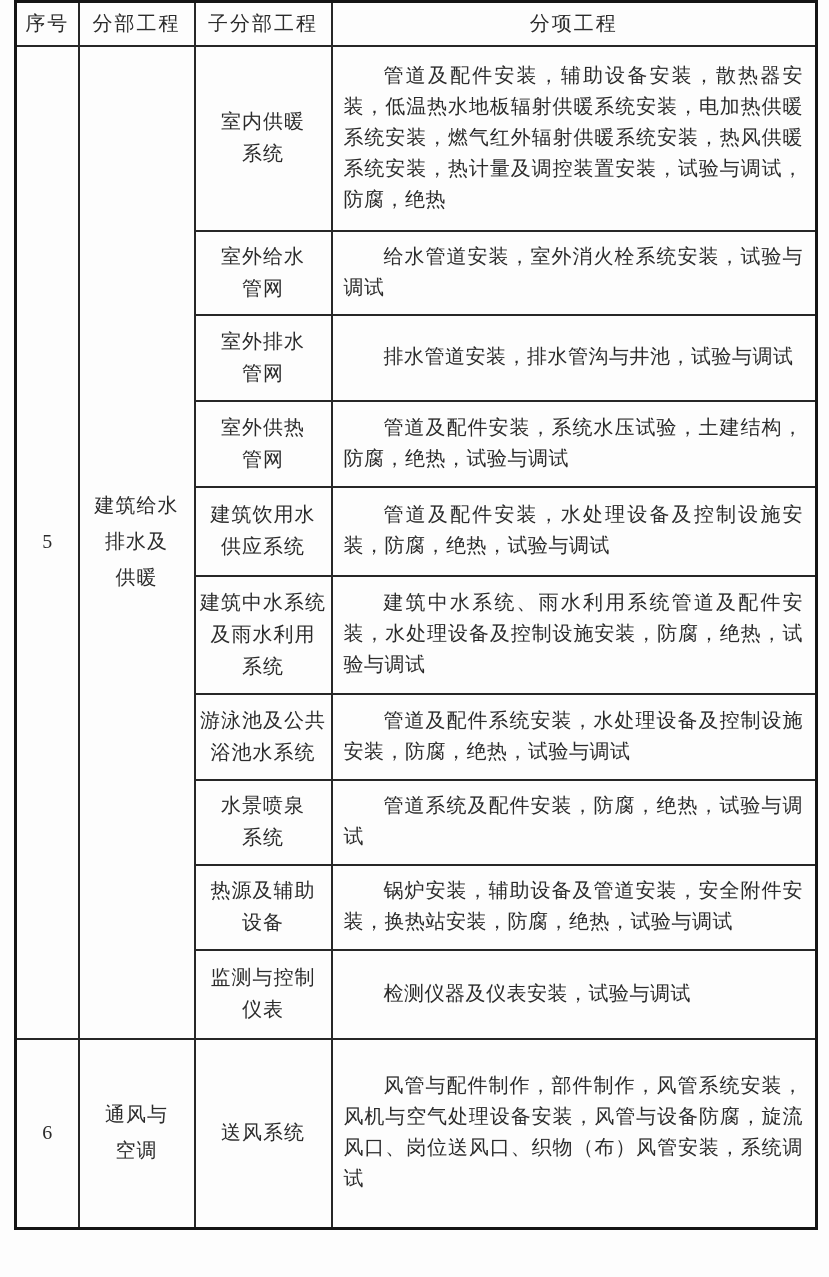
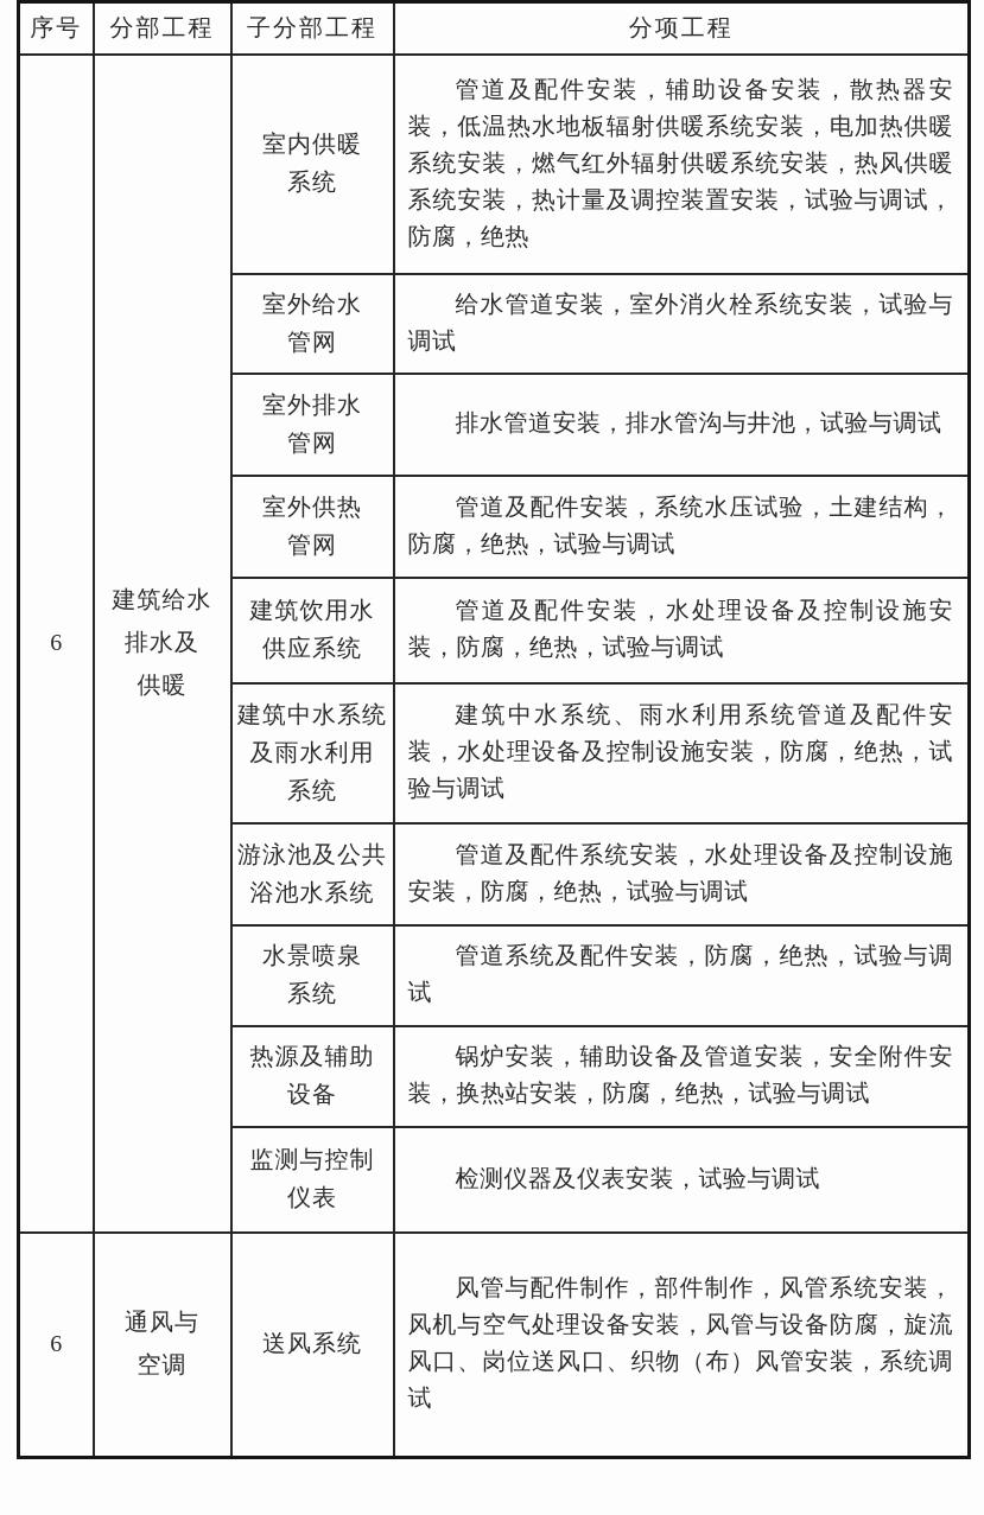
  序号	分部工程	子分部工程	分项工程
- 5	建筑给水 排水及 供暖	室内供暖 系统	管道及配件安装，辅助设备安装，散热器安装，低温热水地板辐射供暖系统安装，电加热供暖系统安装，燃气红外辐射供暖系统安装，热风供暖系统安装，热计量及调控装置安装，试验与调试，防腐，绝热
+ 6	建筑给水 排水及 供暖	室内供暖 系统	管道及配件安装，辅助设备安装，散热器安装，低温热水地板辐射供暖系统安装，电加热供暖系统安装，燃气红外辐射供暖系统安装，热风供暖系统安装，热计量及调控装置安装，试验与调试，防腐，绝热
  室外给水 管网	给水管道安装，室外消火栓系统安装，试验与调试
  室外排水 管网	排水管道安装，排水管沟与井池，试验与调试
  室外供热 管网	管道及配件安装，系统水压试验，土建结构，防腐，绝热，试验与调试
  建筑饮用水 供应系统	管道及配件安装，水处理设备及控制设施安装，防腐，绝热，试验与调试
  建筑中水系统 及雨水利用 系统	建筑中水系统、雨水利用系统管道及配件安装，水处理设备及控制设施安装，防腐，绝热，试验与调试
  游泳池及公共 浴池水系统	管道及配件系统安装，水处理设备及控制设施安装，防腐，绝热，试验与调试
  水景喷泉 系统	管道系统及配件安装，防腐，绝热，试验与调试
  热源及辅助 设备	锅炉安装，辅助设备及管道安装，安全附件安装，换热站安装，防腐，绝热，试验与调试
  监测与控制 仪表	检测仪器及仪表安装，试验与调试
  6	通风与 空调	送风系统	风管与配件制作，部件制作，风管系统安装，风机与空气处理设备安装，风管与设备防腐，旋流风口、岗位送风口、织物（布）风管安装，系统调试
